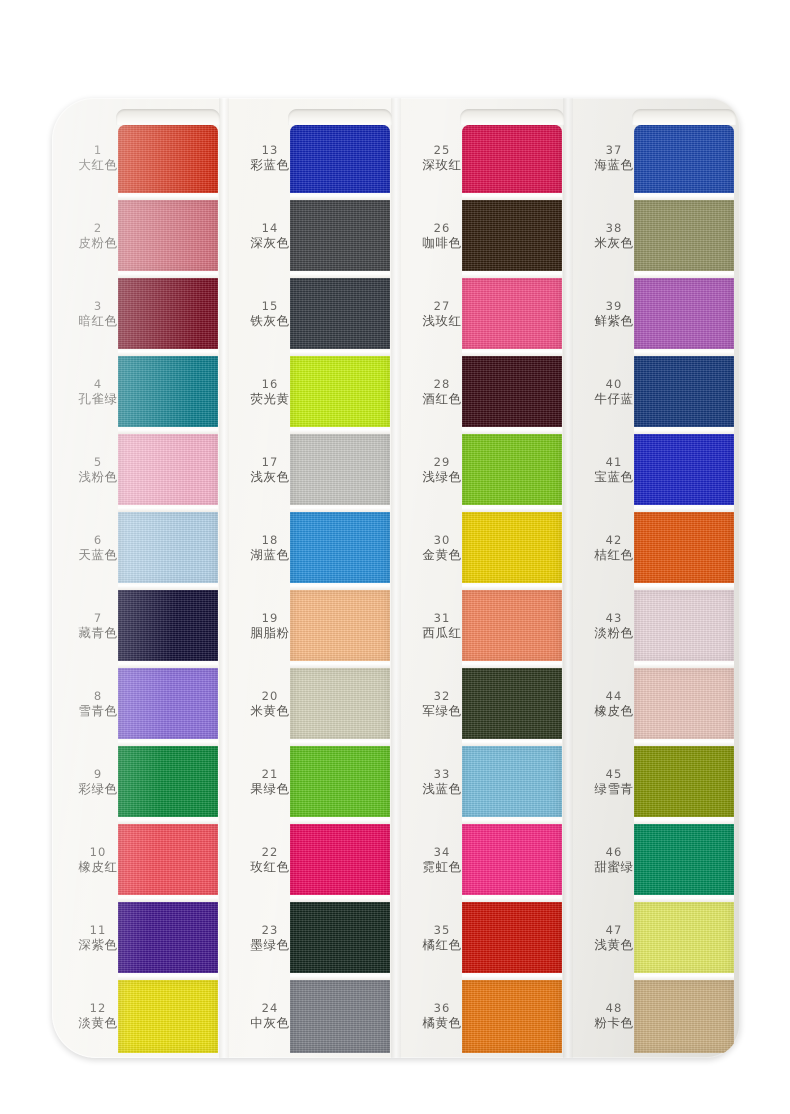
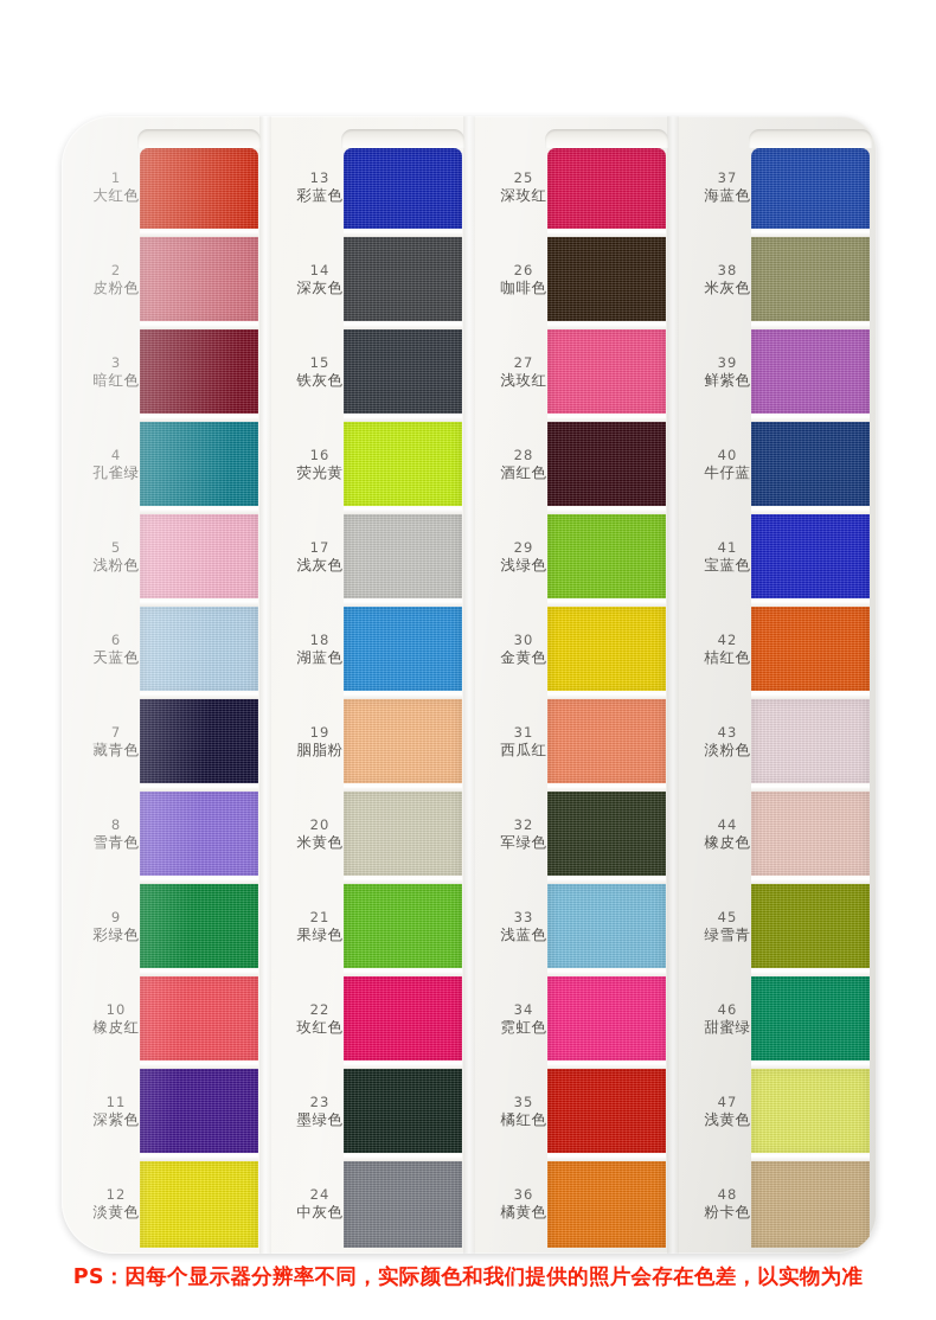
+ PS：因每个显示器分辨率不同，实际颜色和我们提供的照片会存在色差，以实物为准
